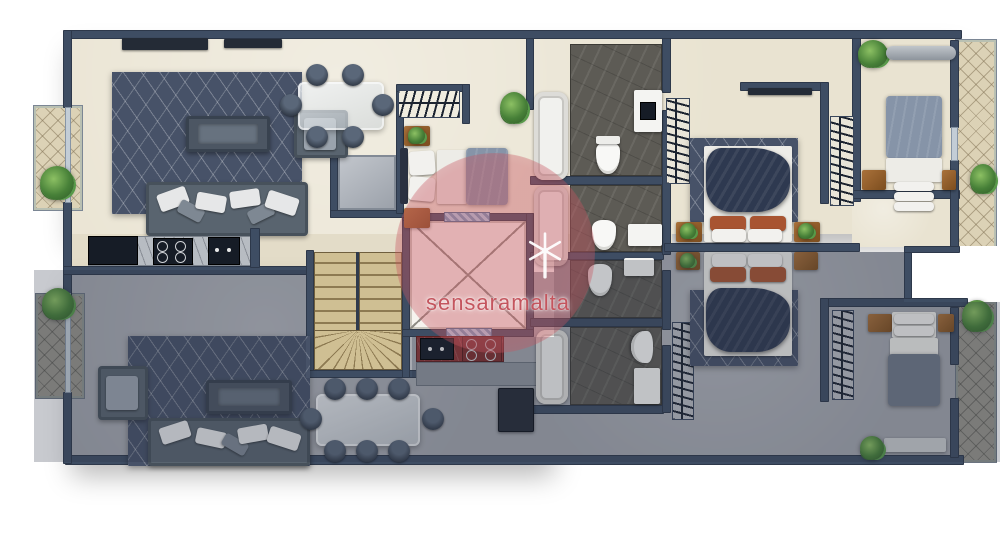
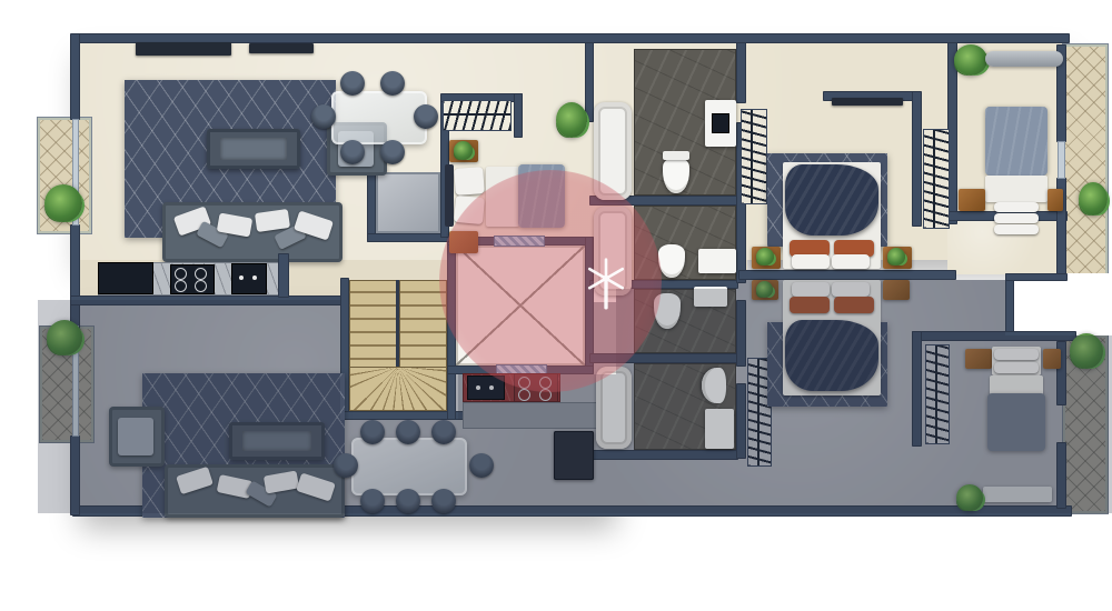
- sensaramalta
